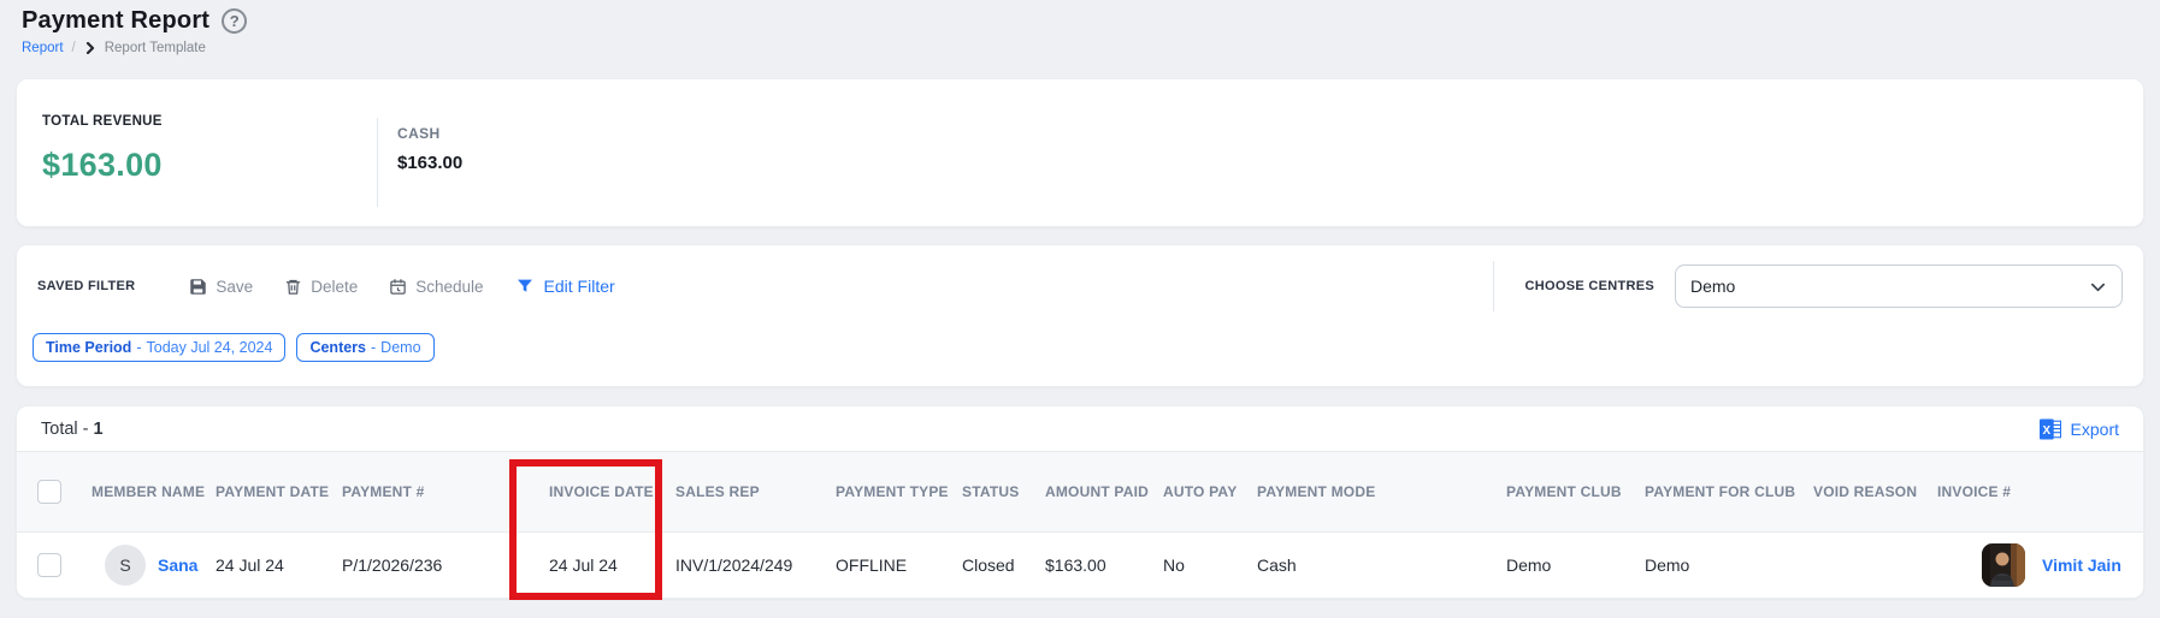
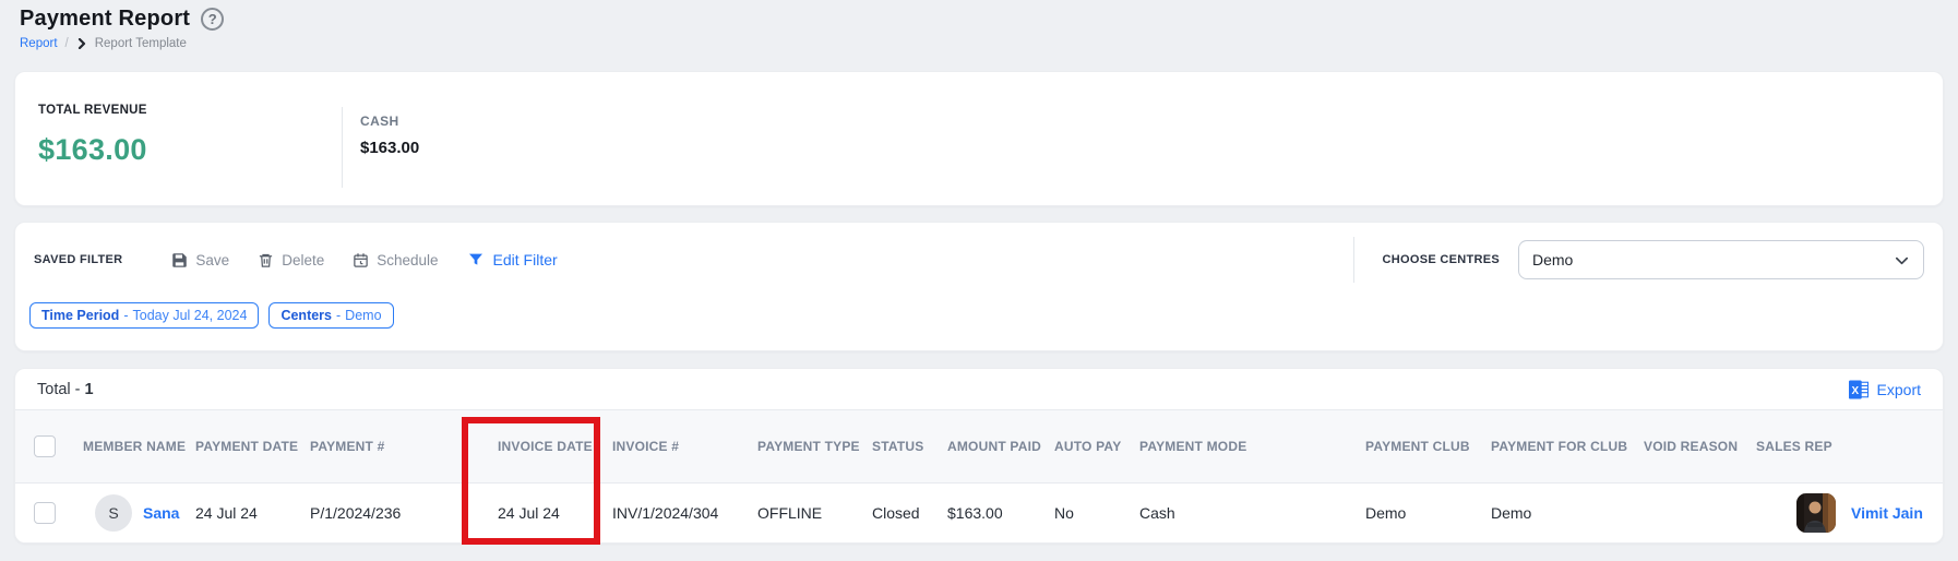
  Payment Report
  ?
  Report
  /
  Report Template
  TOTAL REVENUE
  $163.00
  CASH
  $163.00
  SAVED FILTER
  Save
  Delete
  Schedule
  Edit Filter
  CHOOSE CENTRES
  Demo
  Time Period
  -
  Today Jul 24, 2024
  Centers
  -
  Demo
  Total - 1
  X
  Export
  MEMBER NAME
  PAYMENT DATE
  PAYMENT #
  INVOICE DATE
- SALES REP
+ INVOICE #
  PAYMENT TYPE
  STATUS
  AMOUNT PAID
  AUTO PAY
  PAYMENT MODE
  PAYMENT CLUB
  PAYMENT FOR CLUB
  VOID REASON
- INVOICE #
+ SALES REP
  S
  Sana
  24 Jul 24
- P/1/2026/236
+ P/1/2024/236
  24 Jul 24
- INV/1/2024/249
+ INV/1/2024/304
  OFFLINE
  Closed
  $163.00
  No
  Cash
  Demo
  Demo
  Vimit Jain
